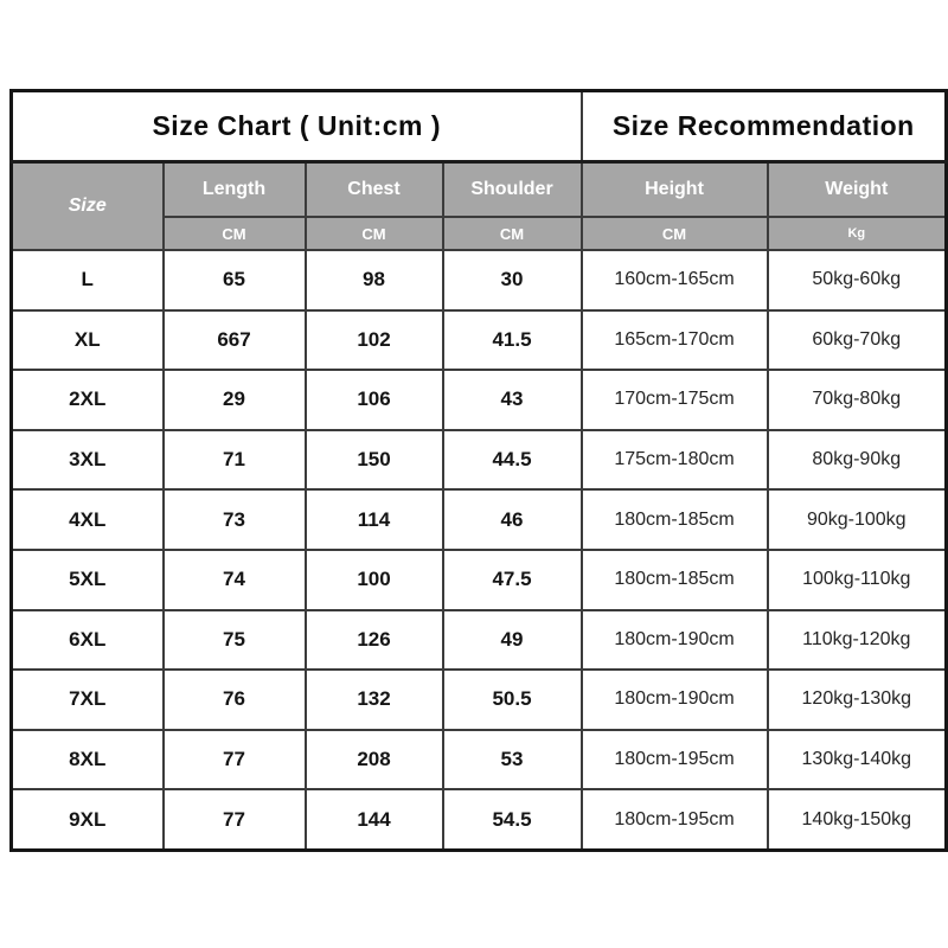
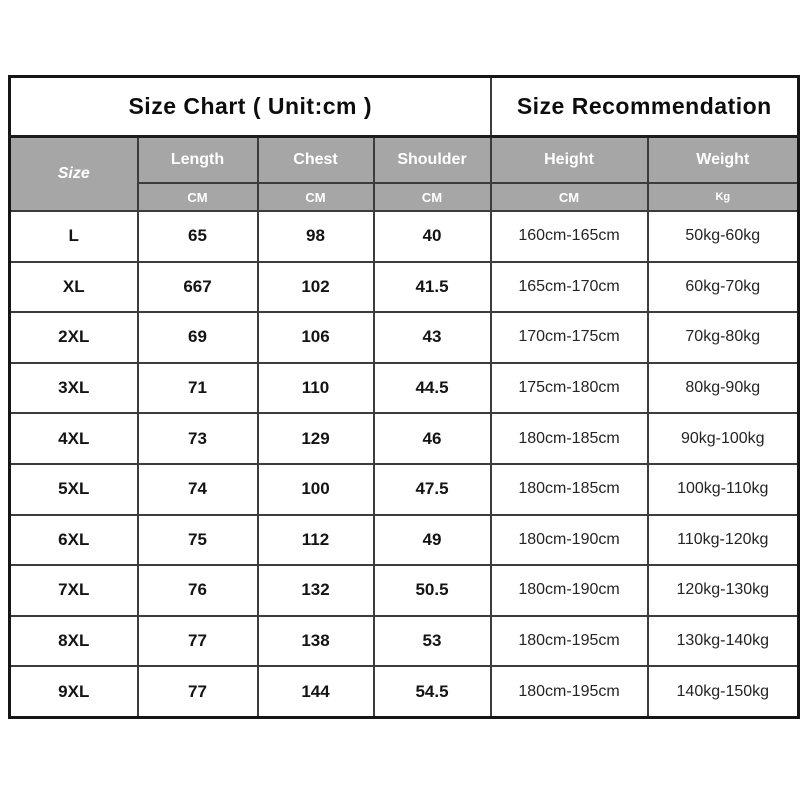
  Size Chart ( Unit:cm )	Size Recommendation
  Size	Length	Chest	Shoulder	Height	Weight
  CM	CM	CM	CM	Kg
- L	65	98	30	160cm-165cm	50kg-60kg
+ L	65	98	40	160cm-165cm	50kg-60kg
  XL	667	102	41.5	165cm-170cm	60kg-70kg
- 2XL	29	106	43	170cm-175cm	70kg-80kg
+ 2XL	69	106	43	170cm-175cm	70kg-80kg
- 3XL	71	150	44.5	175cm-180cm	80kg-90kg
+ 3XL	71	110	44.5	175cm-180cm	80kg-90kg
- 4XL	73	114	46	180cm-185cm	90kg-100kg
+ 4XL	73	129	46	180cm-185cm	90kg-100kg
  5XL	74	100	47.5	180cm-185cm	100kg-110kg
- 6XL	75	126	49	180cm-190cm	110kg-120kg
+ 6XL	75	112	49	180cm-190cm	110kg-120kg
  7XL	76	132	50.5	180cm-190cm	120kg-130kg
- 8XL	77	208	53	180cm-195cm	130kg-140kg
+ 8XL	77	138	53	180cm-195cm	130kg-140kg
  9XL	77	144	54.5	180cm-195cm	140kg-150kg
